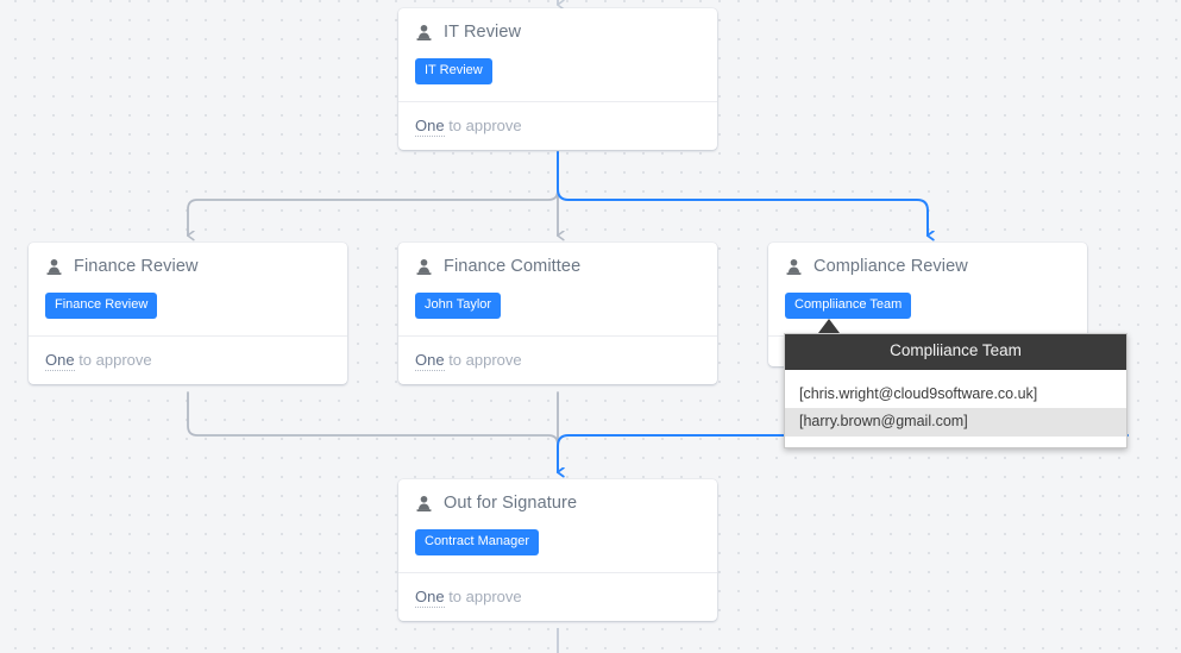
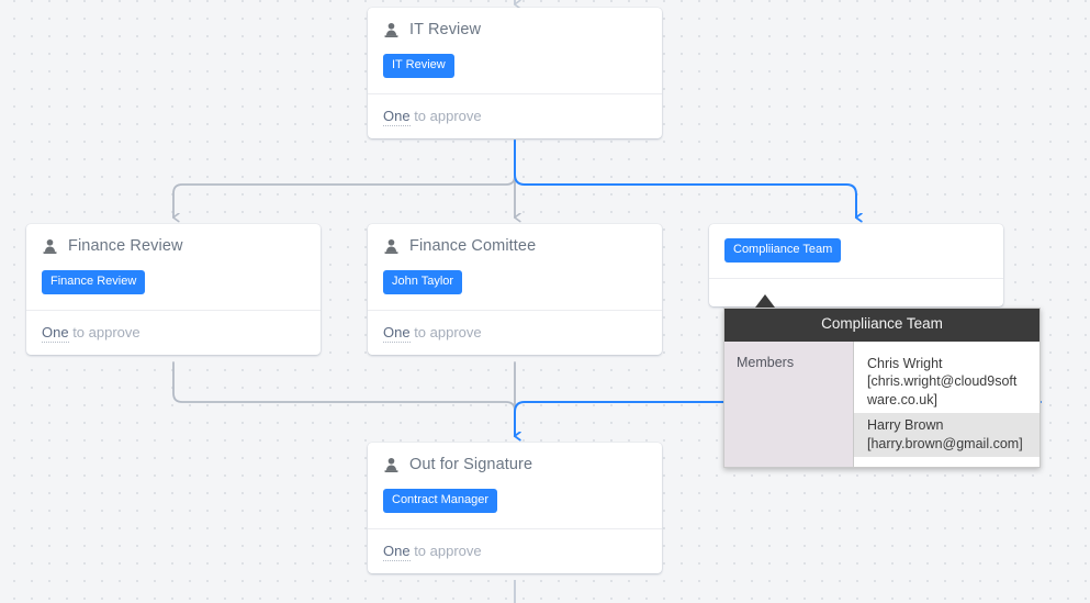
  IT Review
  IT Review
  One to approve
  Finance Review
  Finance Review
  One to approve
  Finance Comittee
  John Taylor
  One to approve
- Compliance Review
  Compliiance Team
  Out for Signature
  Contract Manager
  One to approve
  Compliiance Team
+ Members
+ Chris Wright
  [chris.wright@cloud9software.co.uk]
+ Harry Brown
  [harry.brown@gmail.com]
